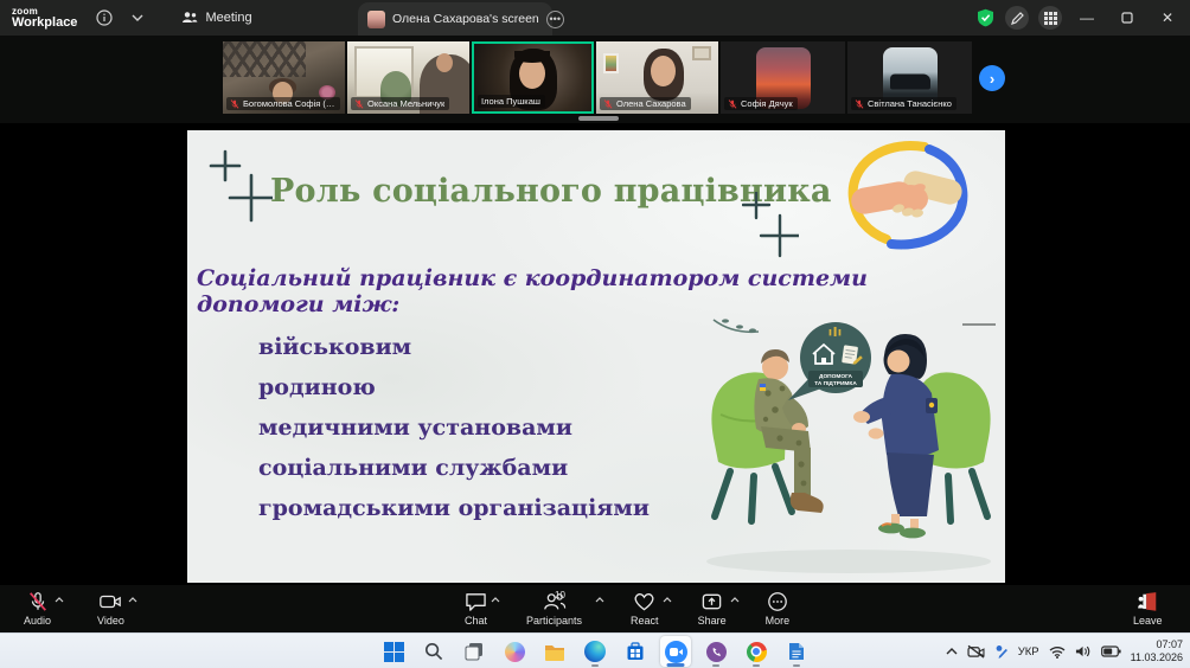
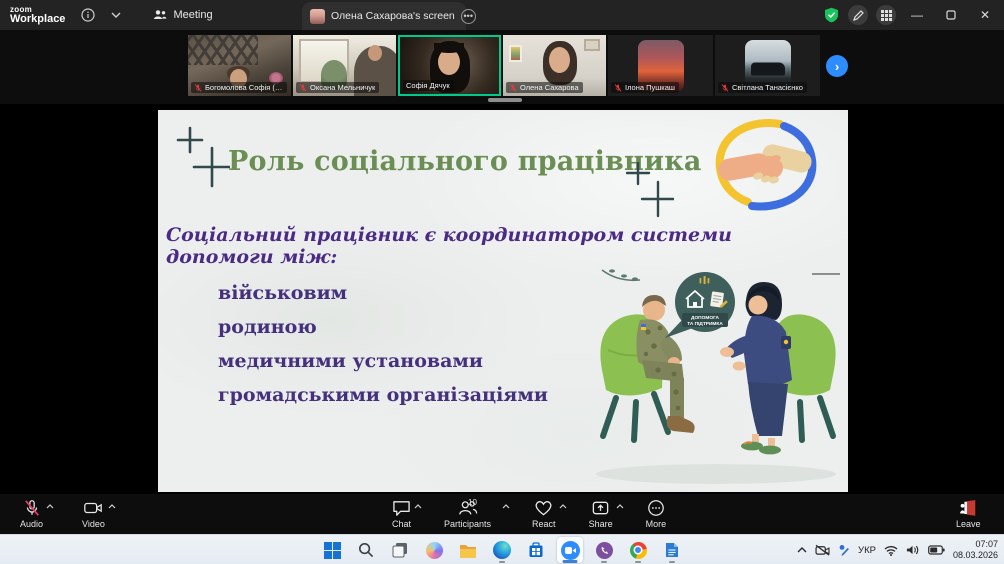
  zoom
  Workplace
  Meeting
  Олена Сахарова's screen
  •••
  —
  ✕
  Богомолова Софія (22
  Оксана Мельничук
- Ілона Пушкаш
+ Софія Дячук
  Олена Сахарова
- Софія Дячук
+ Ілона Пушкаш
  Світлана Танасієнко
  ›
  Роль соціального працівника
  Соціальний працівник є координатором системи допомоги між:
  військовим
  родиною
  медичними установами
- соціальними службами
  громадськими організаціями
  Audio
  Video
  Chat
  Participants
  10
  React
  Share
  More
  Leave
  УКР
  07:07
- 11.03.2026
+ 08.03.2026
